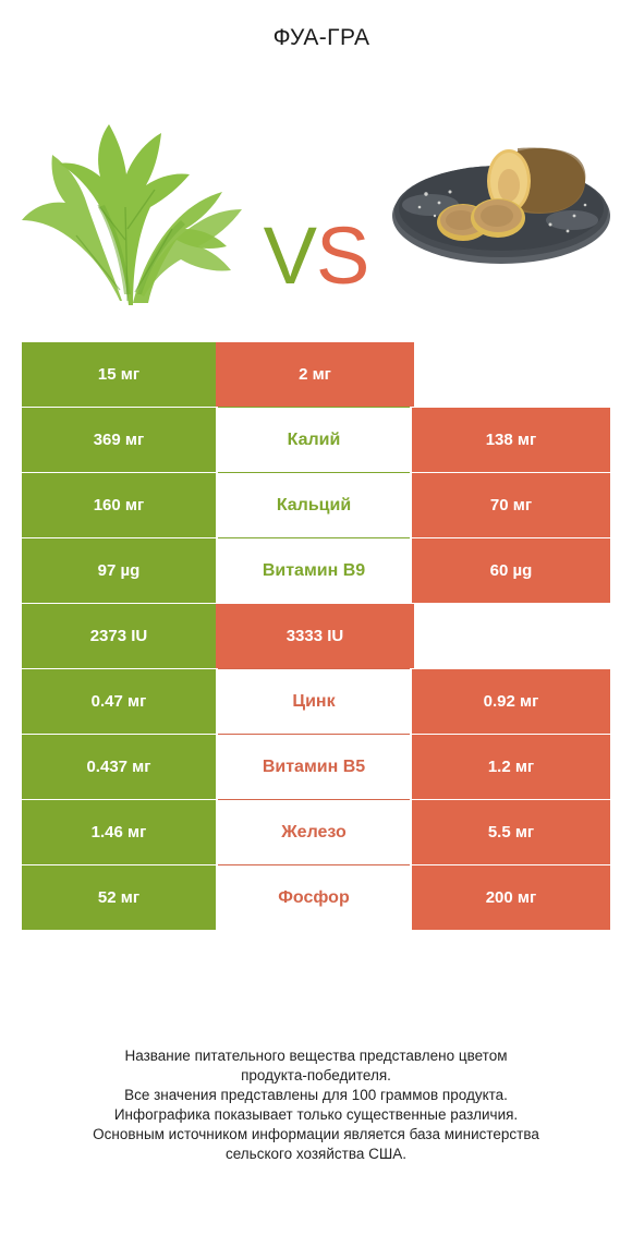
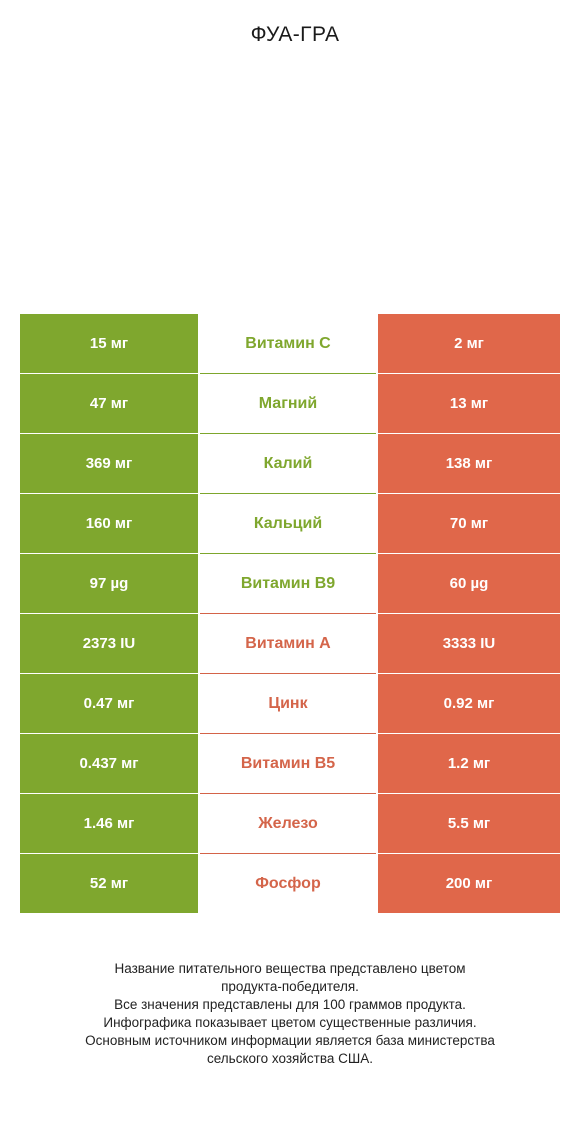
  ФУА-ГРА
- VS
  15 мг
+ Витамин C
  2 мг
+ 47 мг
+ Магний
+ 13 мг
  369 мг
  Калий
  138 мг
  160 мг
  Кальций
  70 мг
  97 µg
  Витамин B9
  60 µg
  2373 IU
+ Витамин A
  3333 IU
  0.47 мг
  Цинк
  0.92 мг
  0.437 мг
  Витамин B5
  1.2 мг
  1.46 мг
  Железо
  5.5 мг
  52 мг
  Фосфор
  200 мг
  Название питательного вещества представлено цветом
  продукта-победителя.
  Все значения представлены для 100 граммов продукта.
- Инфографика показывает только существенные различия.
+ Инфографика показывает цветом существенные различия.
  Основным источником информации является база министерства
  сельского хозяйства США.
